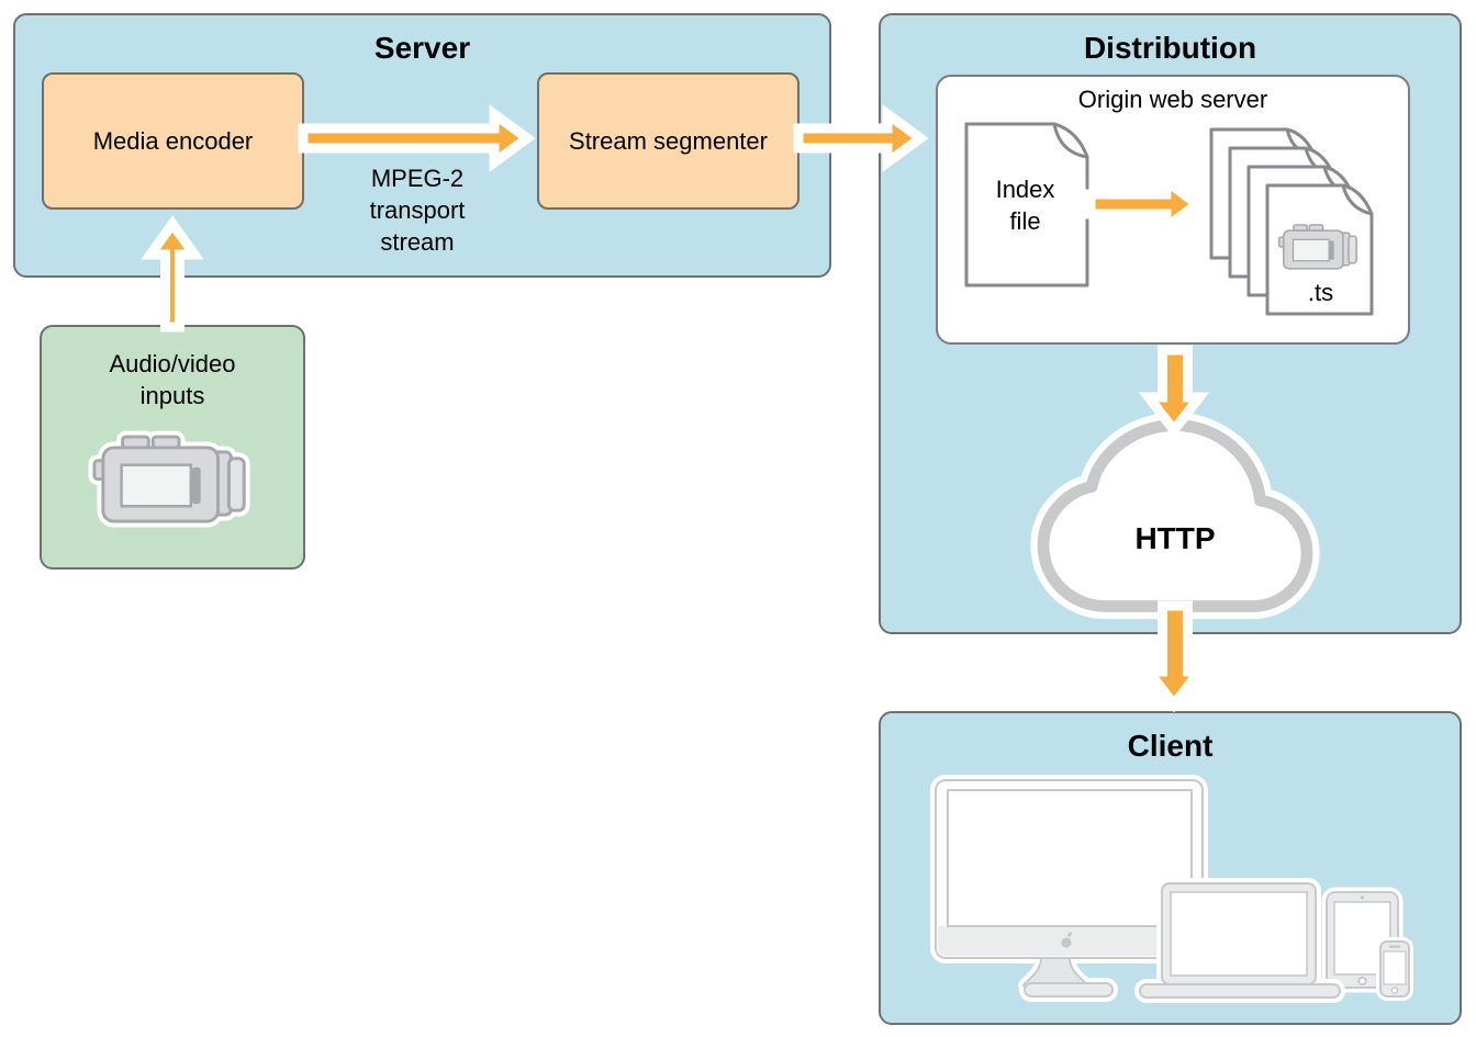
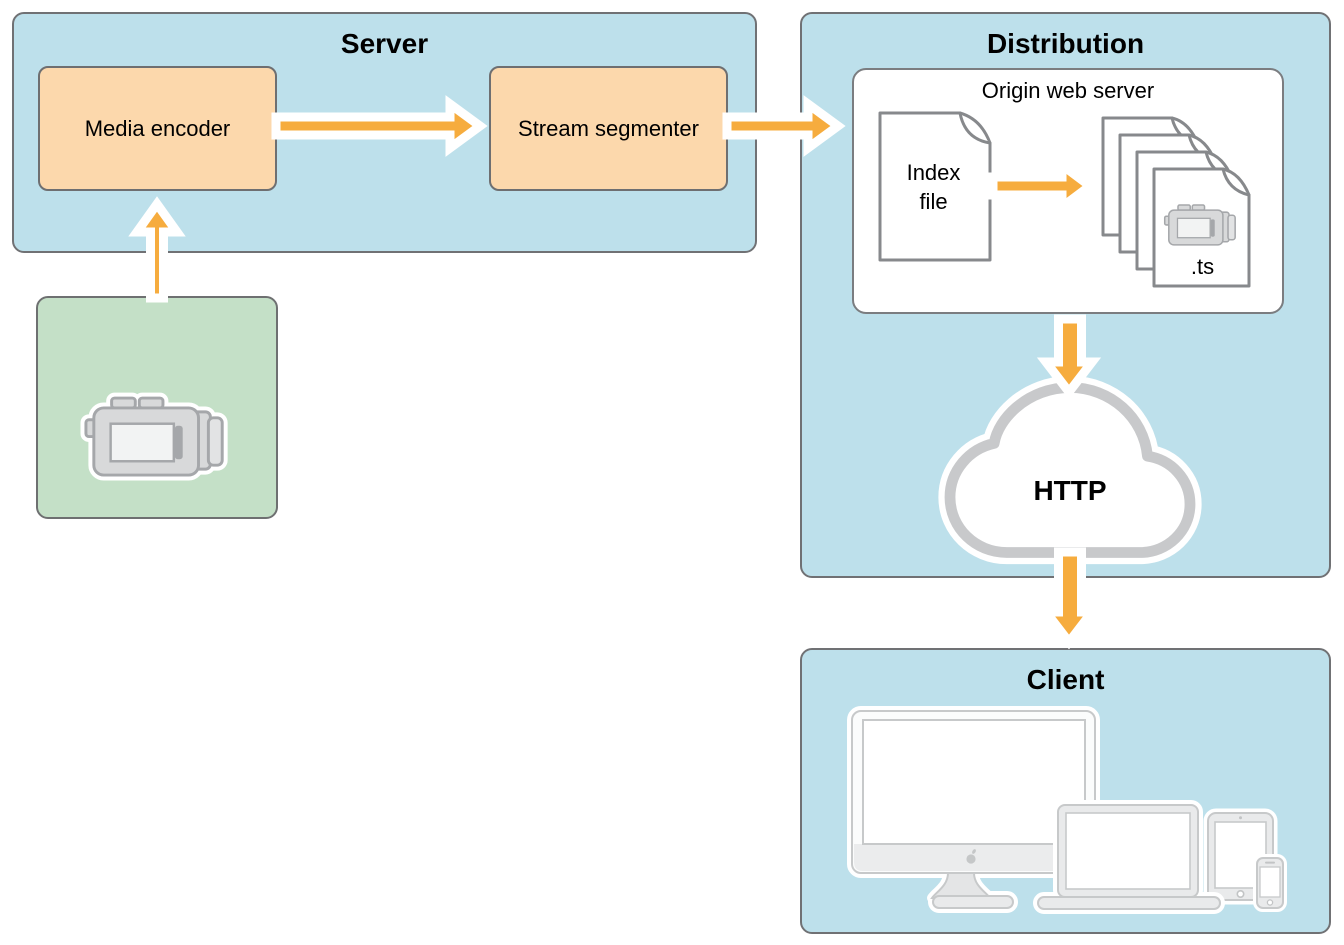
  Server
  Media encoder
  Stream segmenter
- MPEG-2
- transport
- stream
- Audio/video
- inputs
  Distribution
  Origin web server
  Index
  file
  .ts
  HTTP
  Client
